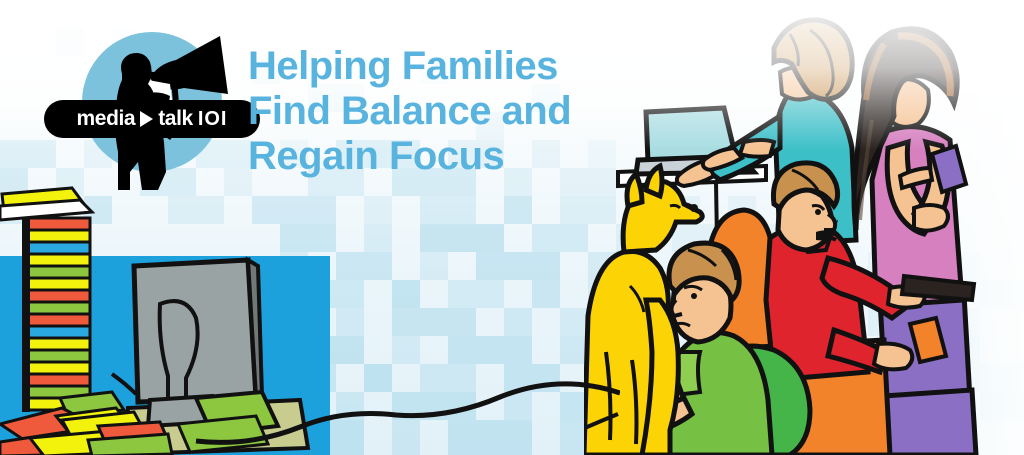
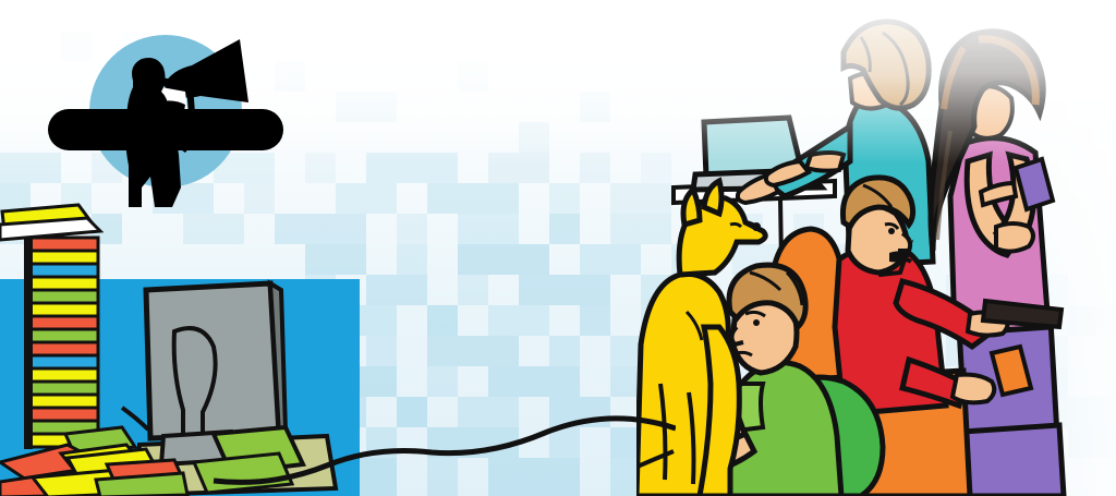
- media
- talk
- IOI
- Helping Families
- Find Balance and
- Regain Focus
